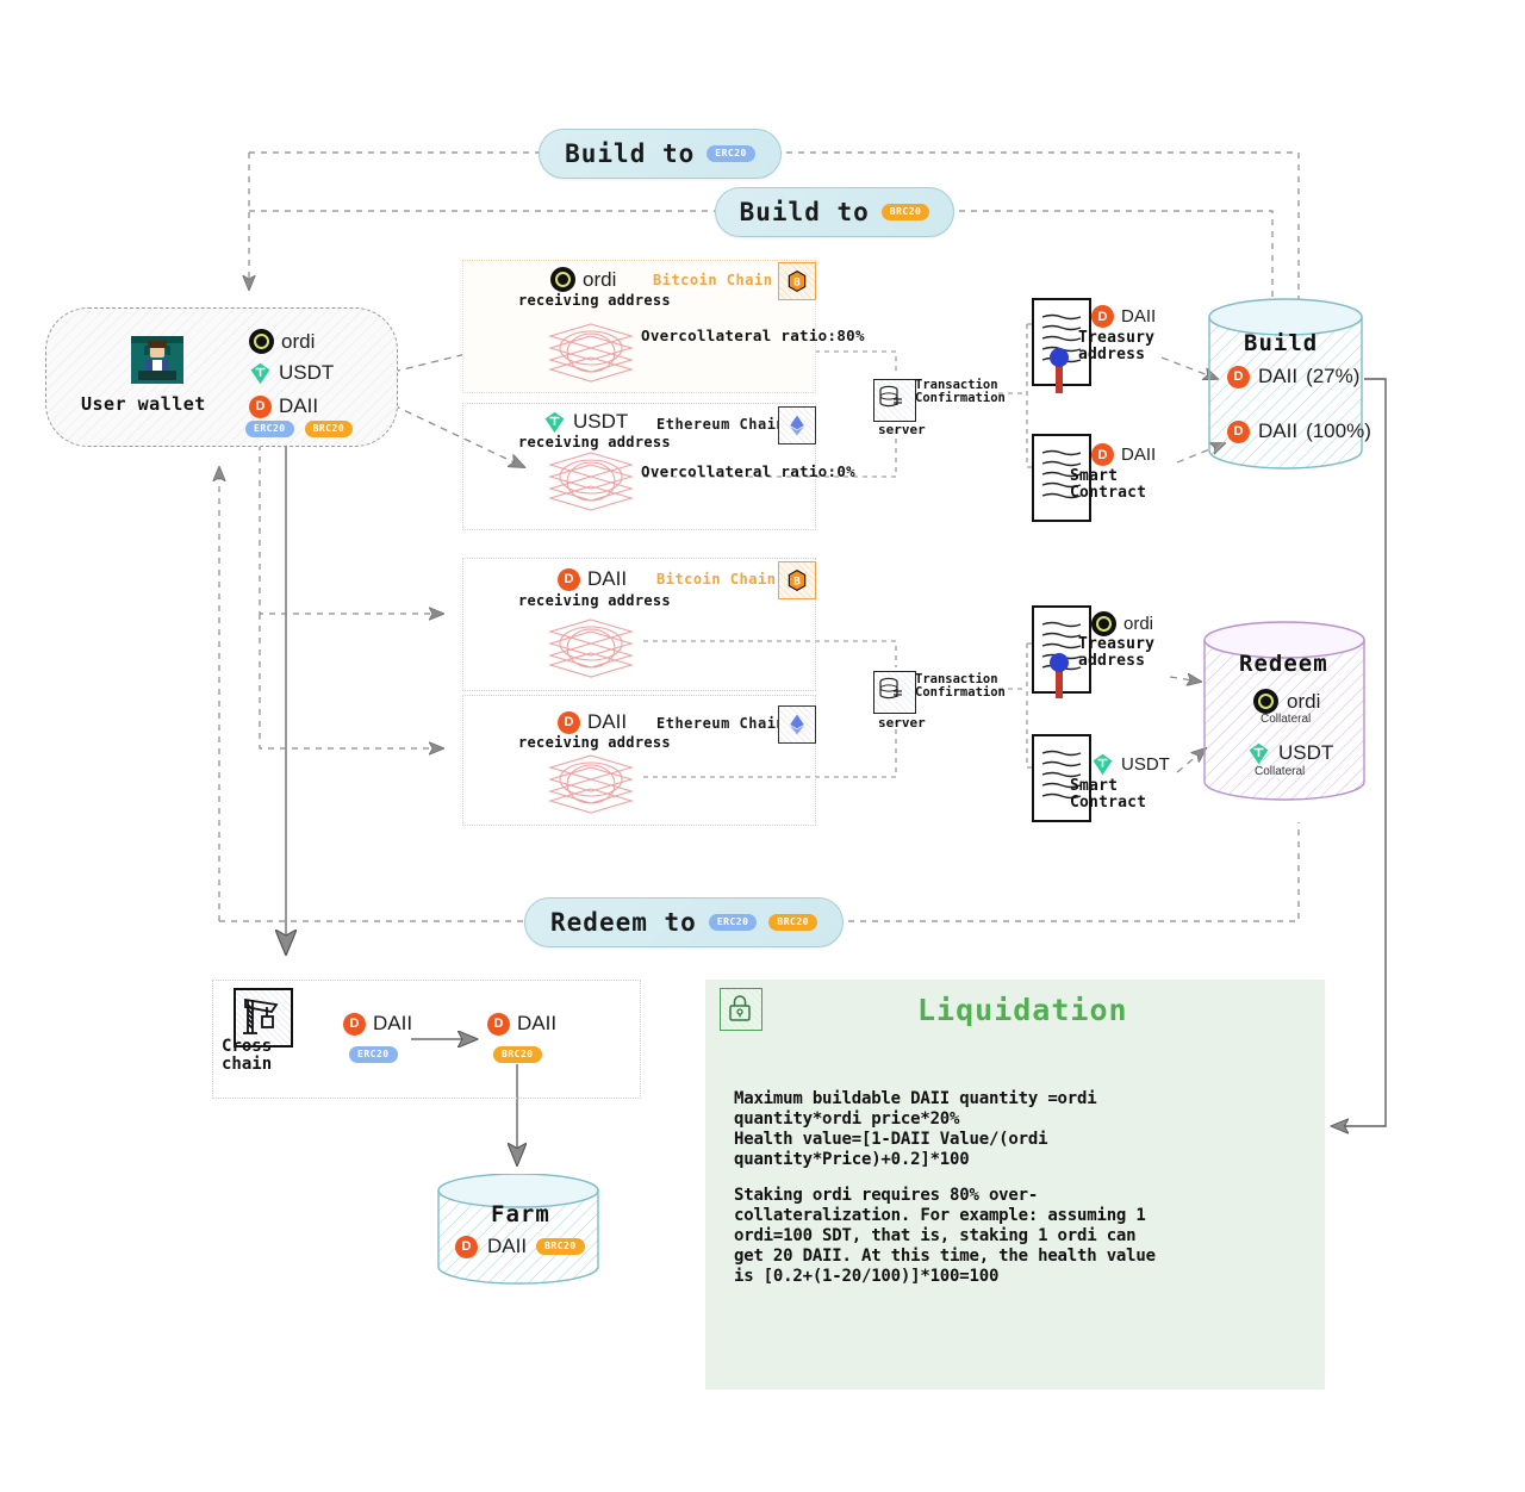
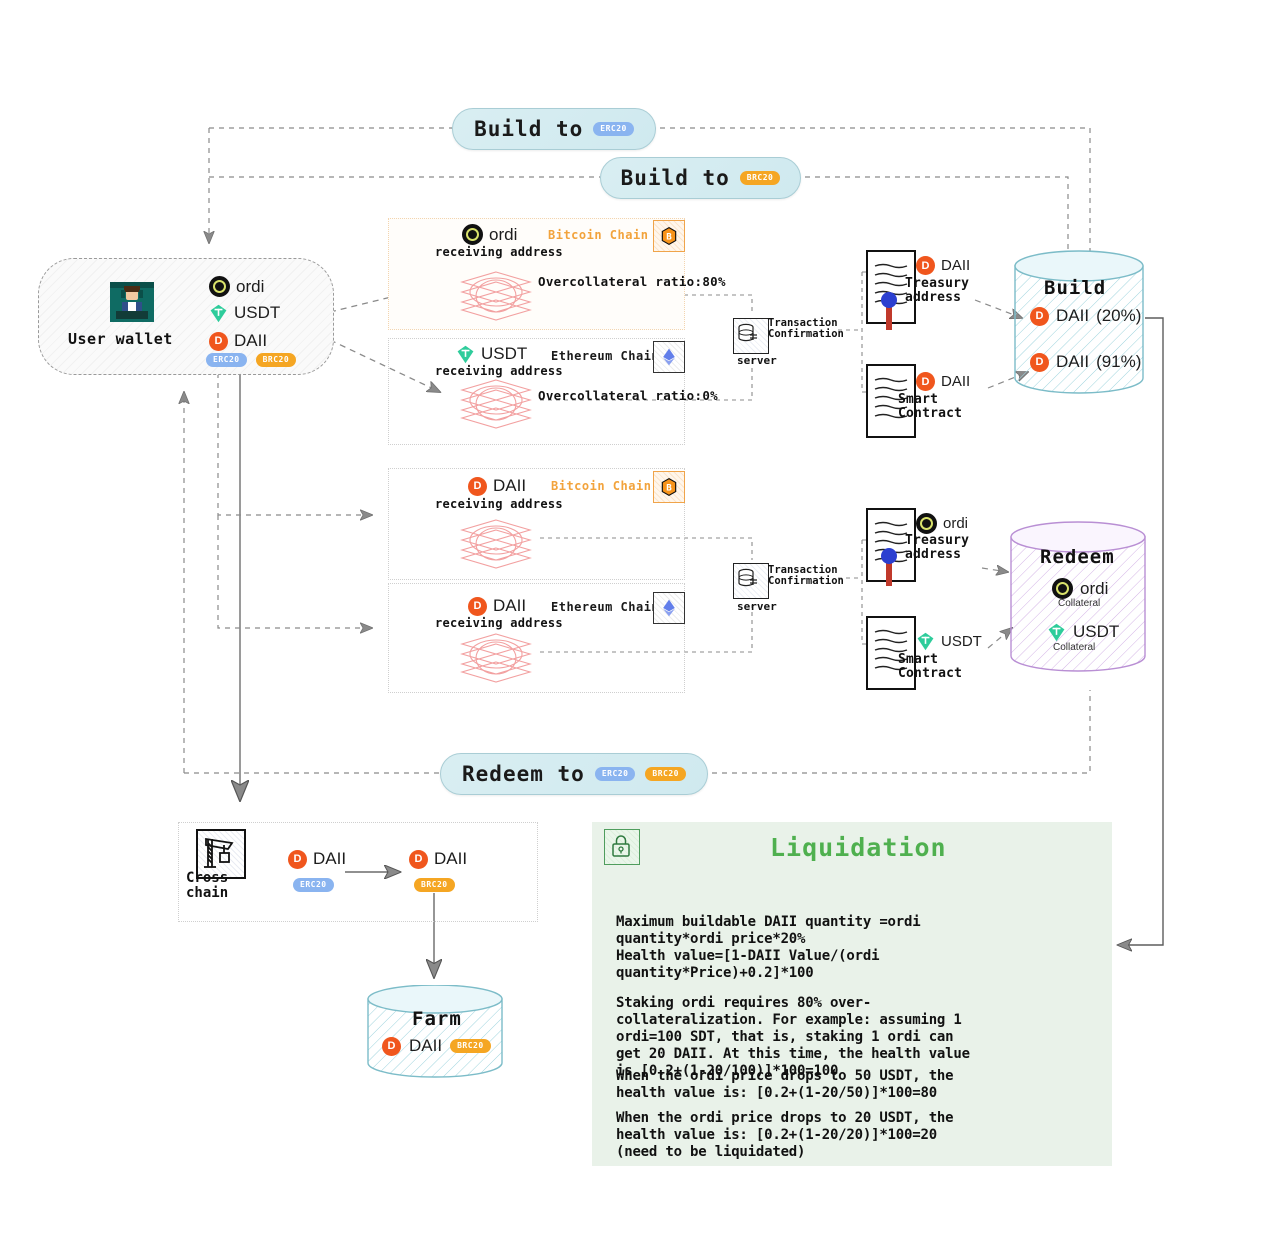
  Build to
  ERC20
  Build to
  BRC20
  Redeem to
  ERC20
  BRC20
  User wallet
  ordi
  USDT
  D
  DAII
  ERC20
  BRC20
  ordi
  receiving address
  Bitcoin Chain
  B
  Overcollateral ratio:80%
  USDT
  receiving address
  Ethereum Chai
  Overcollateral ratio:0%
  Transaction
  Confirmation
  server
  D
  DAII
  Treasury
  address
  D
  DAII
  Smart
  Contract
  Build
  D
  DAII
- (27%)
+ (20%)
  D
  DAII
- (100%)
+ (91%)
  D
  DAII
  receiving address
  Bitcoin Chain
  B
  D
  DAII
  receiving address
  Ethereum Chai
  Transaction
  Confirmation
  server
  ordi
  Treasury
  address
  USDT
  Smart
  Contract
  Redeem
  ordi
  Collateral
  USDT
  Collateral
  Cross
  chain
  D
  DAII
  ERC20
  D
  DAII
  BRC20
  Farm
  D
  DAII
  BRC20
  Liquidation
  Maximum buildable DAII quantity =ordi
  quantity*ordi price*20%
  Health value=[1-DAII Value/(ordi
  quantity*Price)+0.2]*100
  Staking ordi requires 80% over-
  collateralization. For example: assuming 1
  ordi=100 SDT, that is, staking 1 ordi can
  get 20 DAII. At this time, the health value
  is [0.2+(1-20/100)]*100=100
+ When the ordi price drops to 50 USDT, the
+ health value is: [0.2+(1-20/50)]*100=80
+ When the ordi price drops to 20 USDT, the
+ health value is: [0.2+(1-20/20)]*100=20
+ (need to be liquidated)
